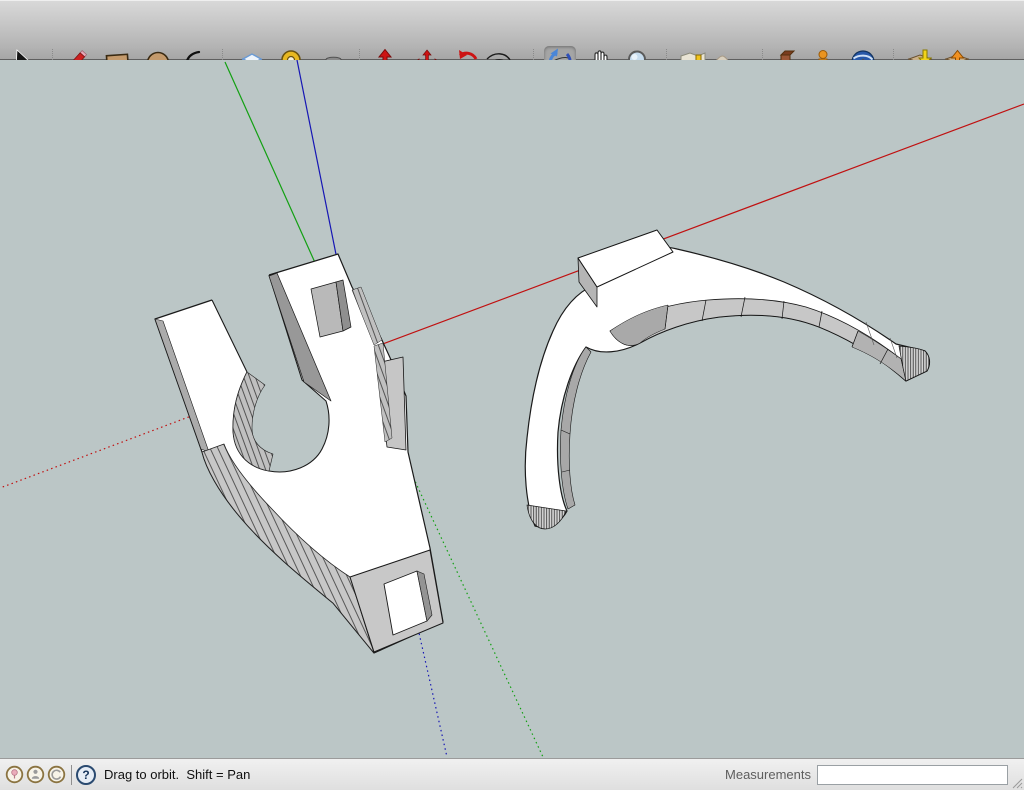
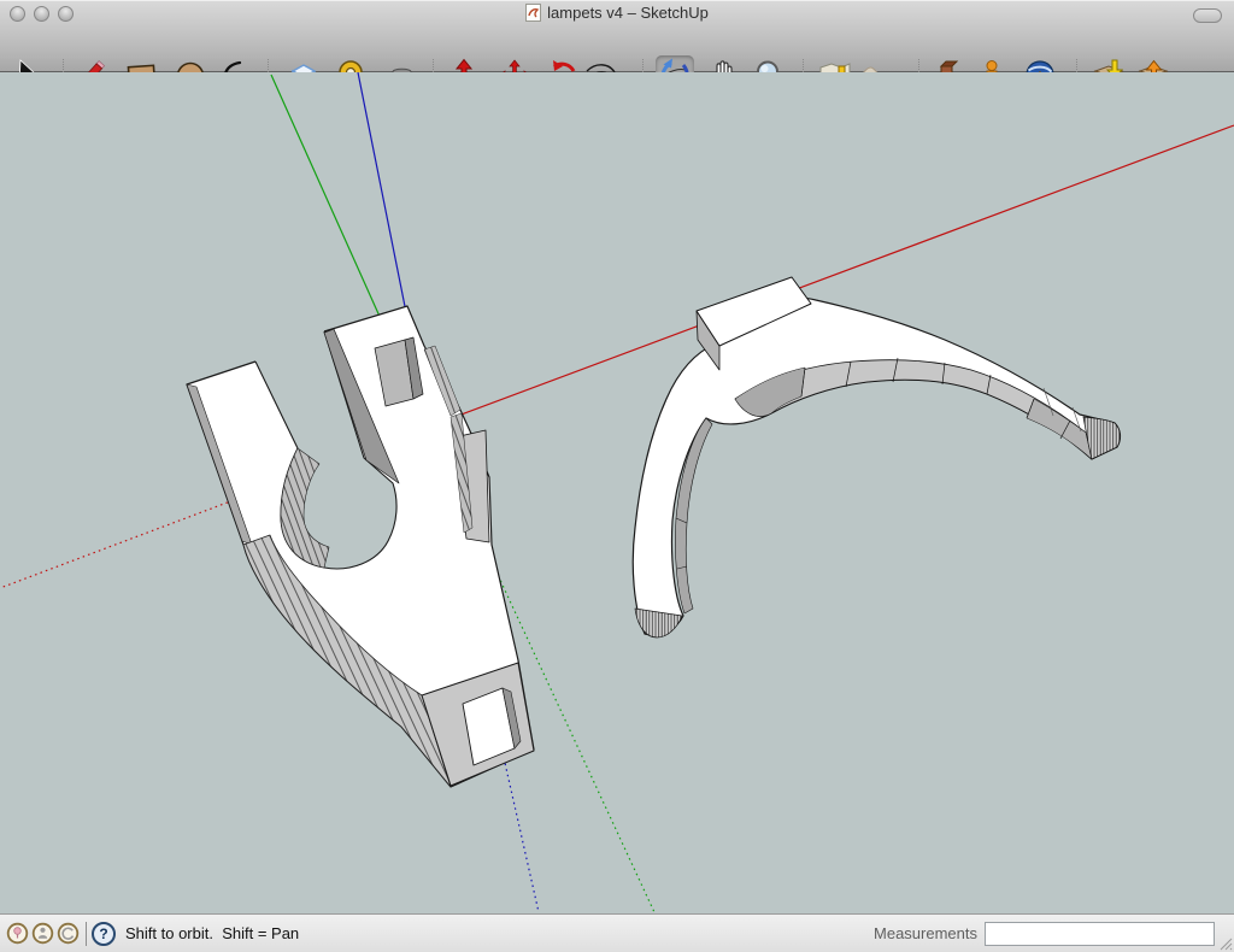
+ lampets v4 – SketchUp
  ?
- Drag to orbit. Shift = Pan
+ Shift to orbit. Shift = Pan
  Measurements
